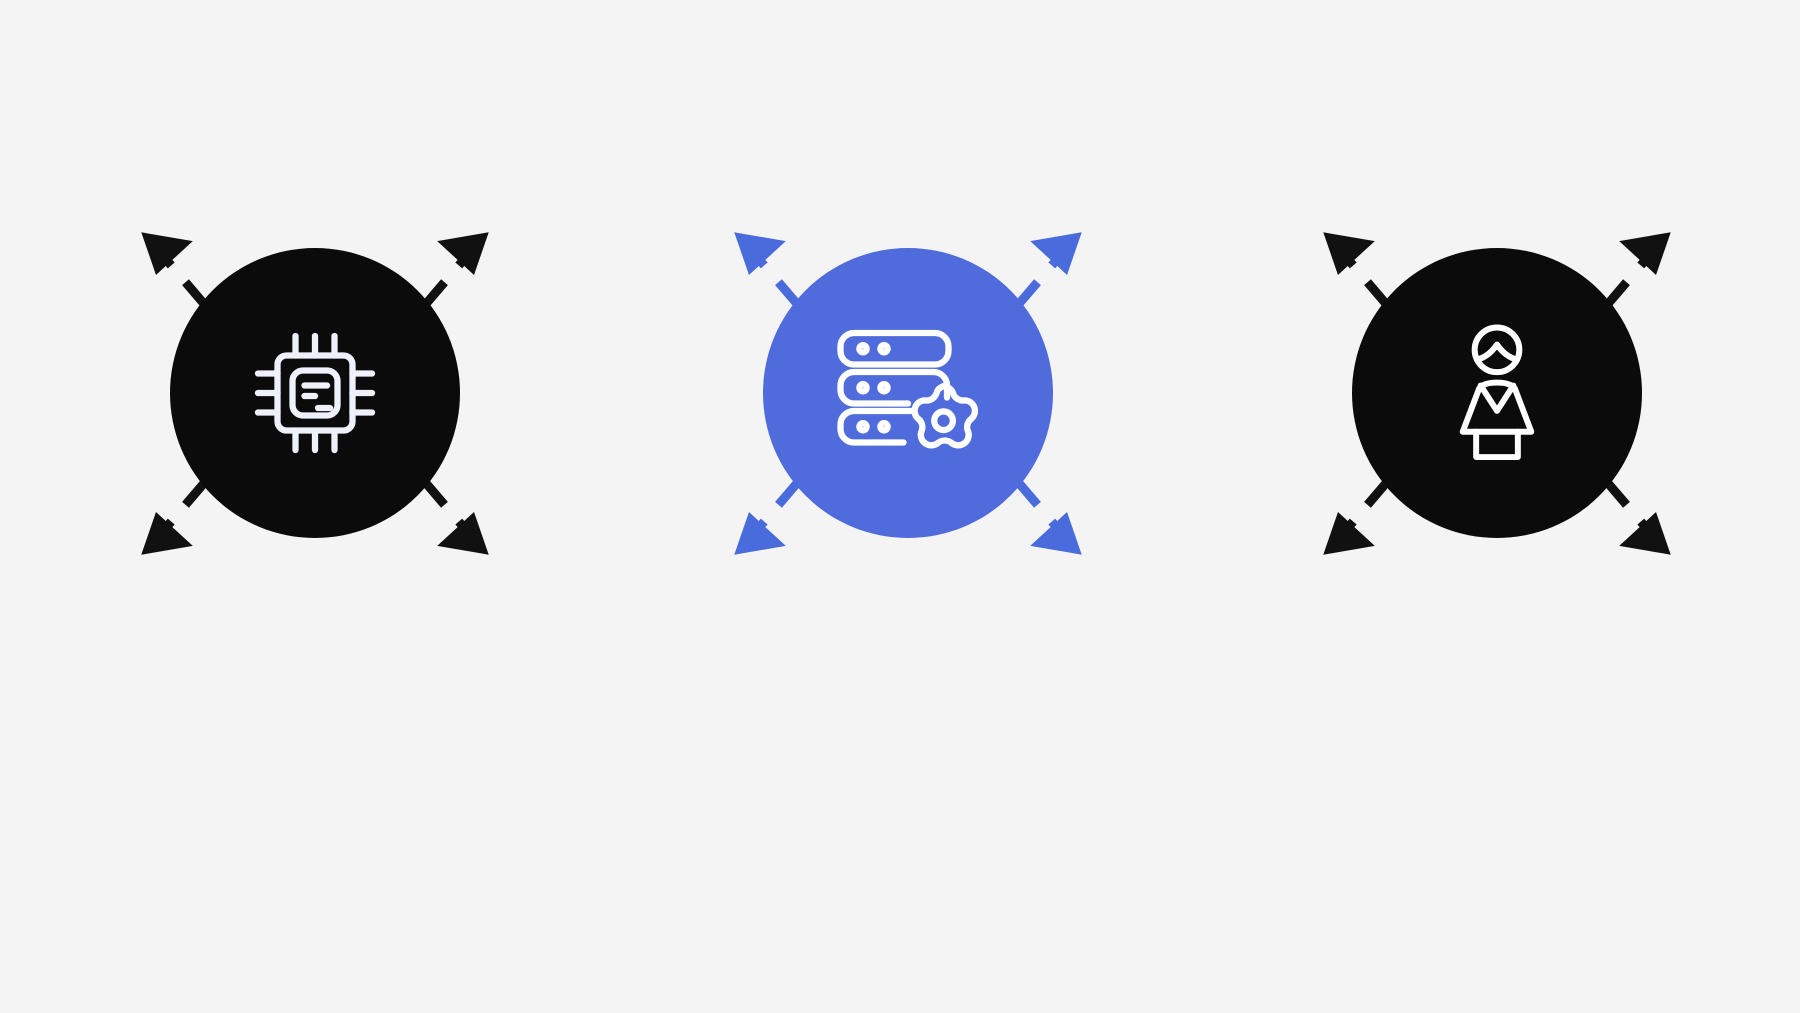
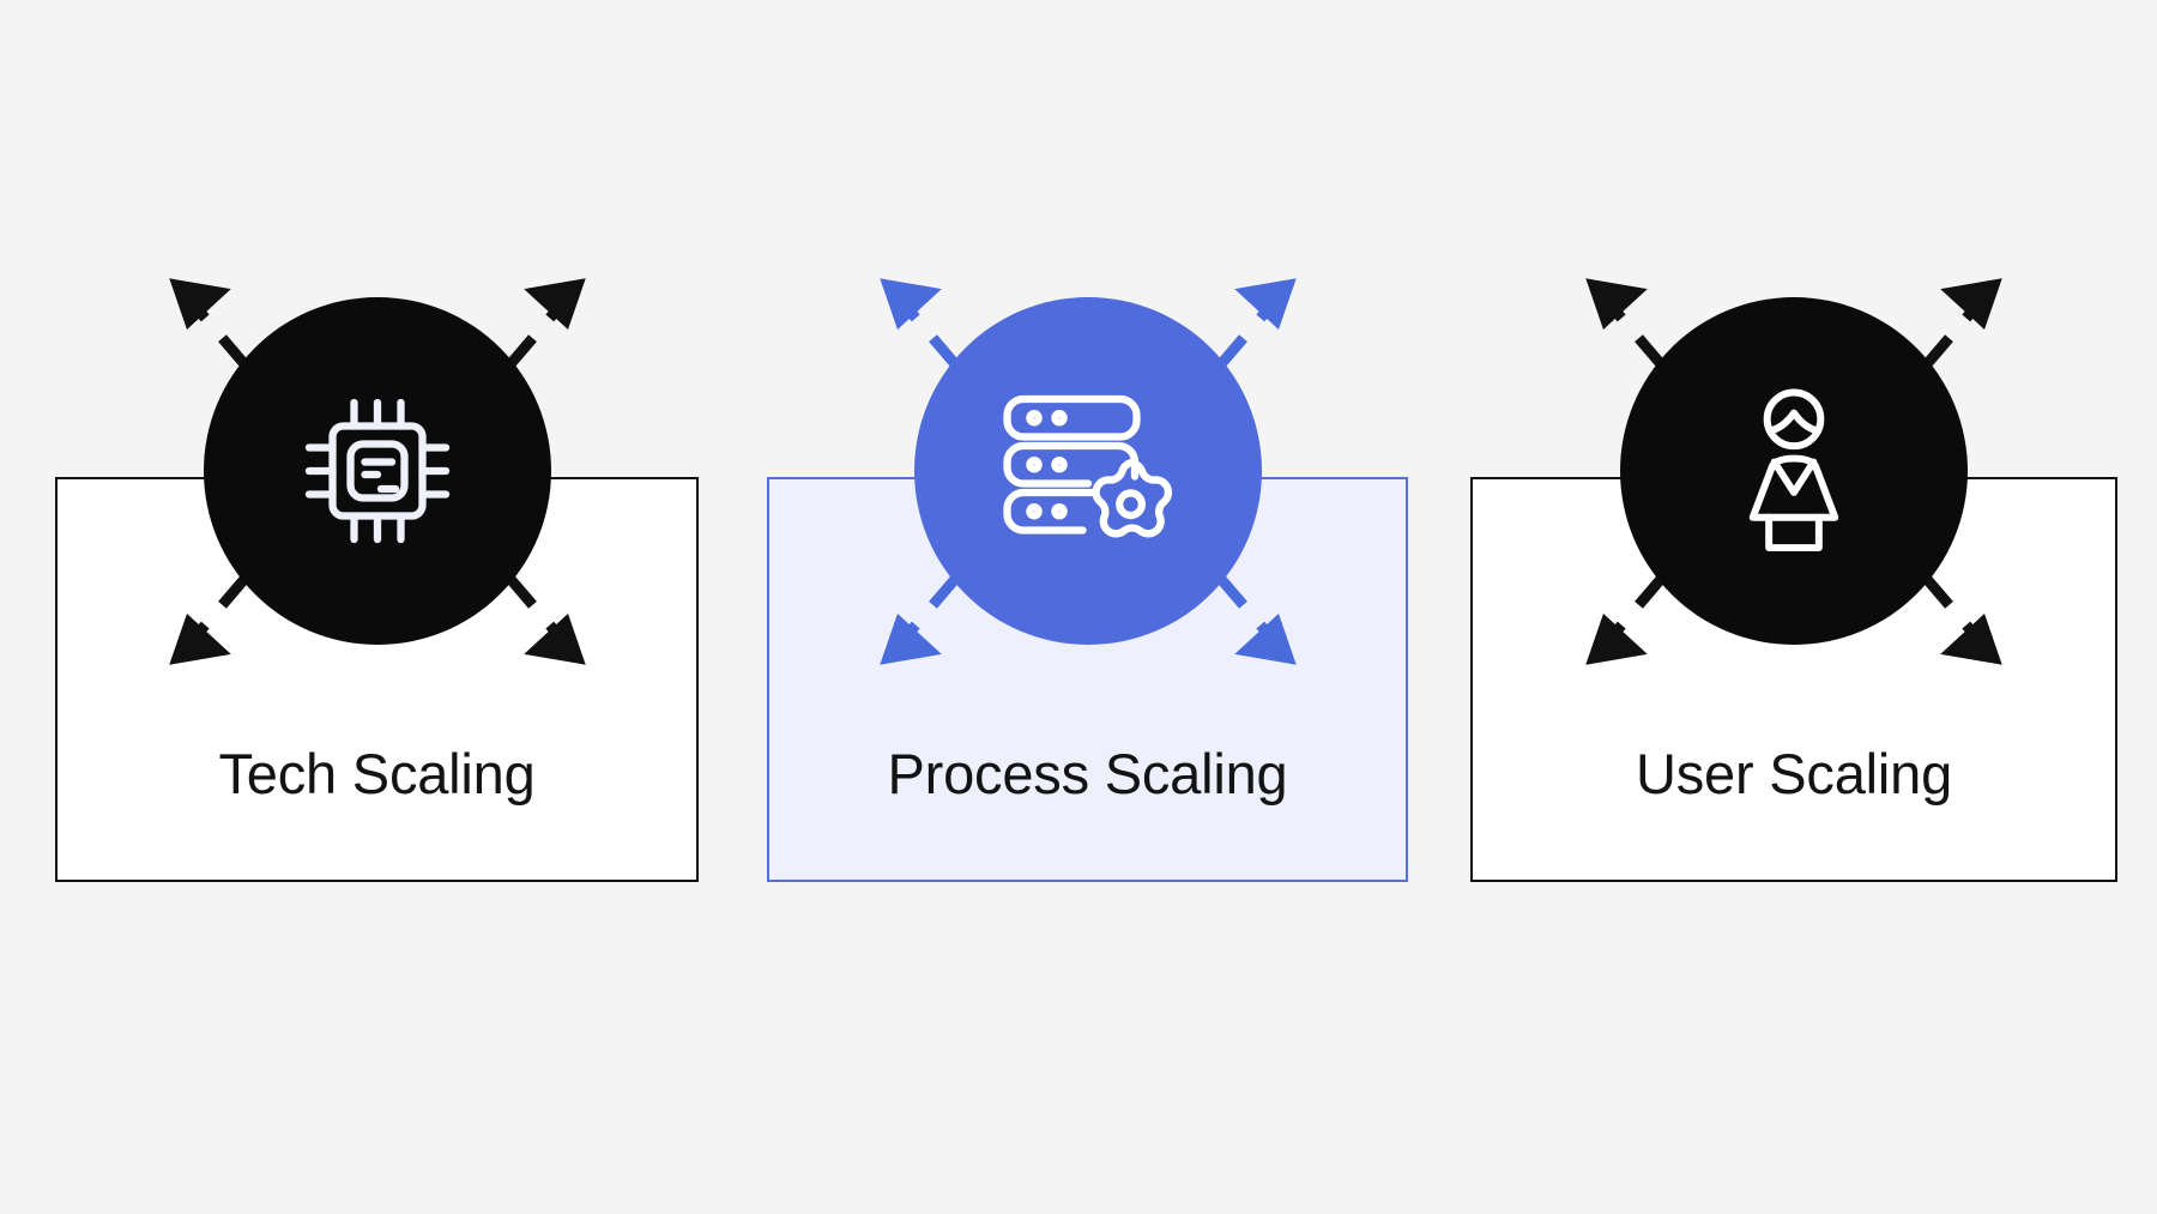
+ Tech Scaling
+ Process Scaling
+ User Scaling
